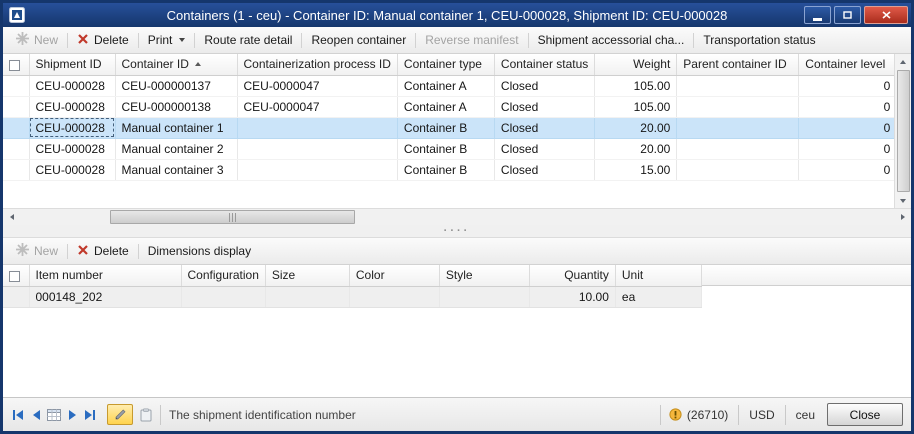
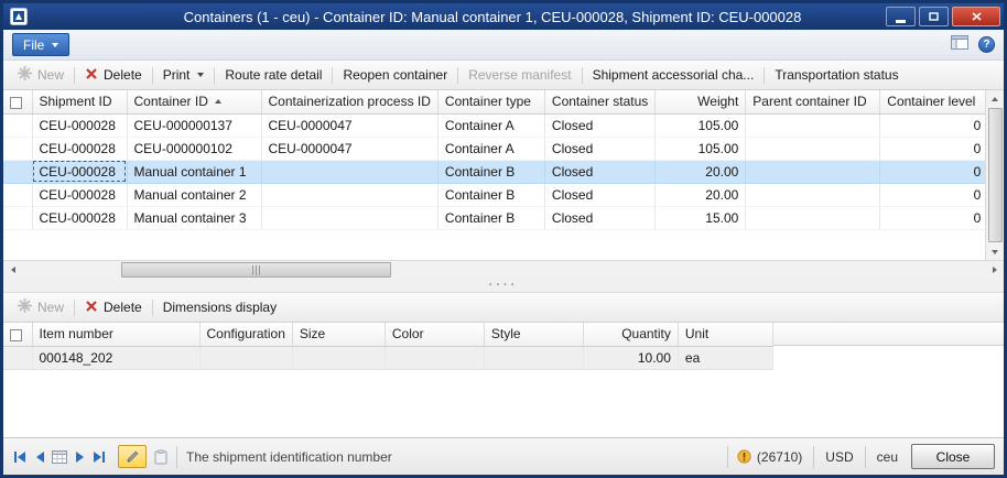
  Containers (1 - ceu) - Container ID: Manual container 1, CEU-000028, Shipment ID: CEU-000028
+ File
+ ?
  New
  Delete
  Print
  Route rate detail
  Reopen container
  Reverse manifest
  Shipment accessorial cha...
  Transportation status
  	Shipment ID	Container ID	Containerization process ID	Container type	Container status	Weight	Parent container ID	Container level
  	CEU-000028	CEU-000000137	CEU-0000047	Container A	Closed	105.00		0
- 	CEU-000028	CEU-000000138	CEU-0000047	Container A	Closed	105.00		0
+ 	CEU-000028	CEU-000000102	CEU-0000047	Container A	Closed	105.00		0
  	CEU-000028	Manual container 1		Container B	Closed	20.00		0
  	CEU-000028	Manual container 2		Container B	Closed	20.00		0
  	CEU-000028	Manual container 3		Container B	Closed	15.00		0
  New
  Delete
  Dimensions display
  	Item number	Configuration	Size	Color	Style	Quantity	Unit
  	000148_202					10.00	ea
  The shipment identification number
  (26710)
  USD
  ceu
  Close
